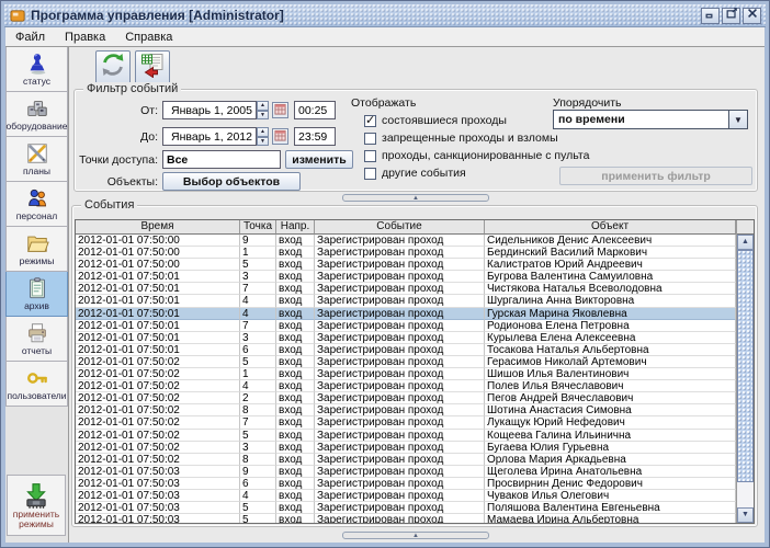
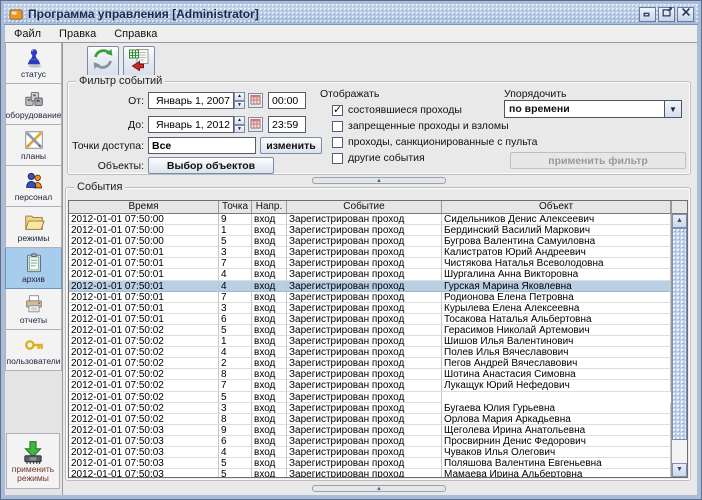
  Программа управления [Administrator]
  Файл
  Правка
  Справка
  статус
  оборудование
  планы
  персонал
  режимы
  архив
  отчеты
  пользователи
  применить
  режимы
  Фильтр событий
  От:
- Январь 1, 2005
+ Январь 1, 2007
- 00:25
+ 00:00
  До:
  Январь 1, 2012
  23:59
  Точки доступа:
  Все
  изменить
  Объекты:
  Выбор объектов
  Отображать
  состоявшиеся проходы
  запрещенные проходы и взломы
  проходы, санкционированные с пульта
  другие события
  Упорядочить
  по времени
  ▼
  применить фильтр
  События
  Время
  Точка
  Напр.
  Событие
  Объект
  2012-01-01 07:50:00
  9
  вход
  Зарегистрирован проход
  Сидельников Денис Алексеевич
  2012-01-01 07:50:00
  1
  вход
  Зарегистрирован проход
  Бердинский Василий Маркович
  2012-01-01 07:50:00
  5
  вход
  Зарегистрирован проход
- Калистратов Юрий Андреевич
+ Бугрова Валентина Самуиловна
  2012-01-01 07:50:01
  3
  вход
  Зарегистрирован проход
- Бугрова Валентина Самуиловна
+ Калистратов Юрий Андреевич
  2012-01-01 07:50:01
  7
  вход
  Зарегистрирован проход
  Чистякова Наталья Всеволодовна
  2012-01-01 07:50:01
  4
  вход
  Зарегистрирован проход
  Шургалина Анна Викторовна
  2012-01-01 07:50:01
  4
  вход
  Зарегистрирован проход
  Гурская Марина Яковлевна
  2012-01-01 07:50:01
  7
  вход
  Зарегистрирован проход
  Родионова Елена Петровна
  2012-01-01 07:50:01
  3
  вход
  Зарегистрирован проход
  Курылева Елена Алексеевна
  2012-01-01 07:50:01
  6
  вход
  Зарегистрирован проход
  Тосакова Наталья Альбертовна
  2012-01-01 07:50:02
  5
  вход
  Зарегистрирован проход
  Герасимов Николай Артемович
  2012-01-01 07:50:02
  1
  вход
  Зарегистрирован проход
  Шишов Илья Валентинович
  2012-01-01 07:50:02
  4
  вход
  Зарегистрирован проход
  Полев Илья Вячеславович
  2012-01-01 07:50:02
  2
  вход
  Зарегистрирован проход
  Пегов Андрей Вячеславович
  2012-01-01 07:50:02
  8
  вход
  Зарегистрирован проход
  Шотина Анастасия Симовна
  2012-01-01 07:50:02
  7
  вход
  Зарегистрирован проход
  Лукащук Юрий Нефедович
  2012-01-01 07:50:02
  5
  вход
  Зарегистрирован проход
- Кощеева Галина Ильинична
  2012-01-01 07:50:02
  3
  вход
  Зарегистрирован проход
  Бугаева Юлия Гурьевна
  2012-01-01 07:50:02
  8
  вход
  Зарегистрирован проход
  Орлова Мария Аркадьевна
  2012-01-01 07:50:03
  9
  вход
  Зарегистрирован проход
  Щеголева Ирина Анатольевна
  2012-01-01 07:50:03
  6
  вход
  Зарегистрирован проход
  Просвирнин Денис Федорович
  2012-01-01 07:50:03
  4
  вход
  Зарегистрирован проход
  Чуваков Илья Олегович
  2012-01-01 07:50:03
  5
  вход
  Зарегистрирован проход
  Поляшова Валентина Евгеньевна
  2012-01-01 07:50:03
  5
  вход
  Зарегистрирован проход
  Мамаева Ирина Альбертовна
